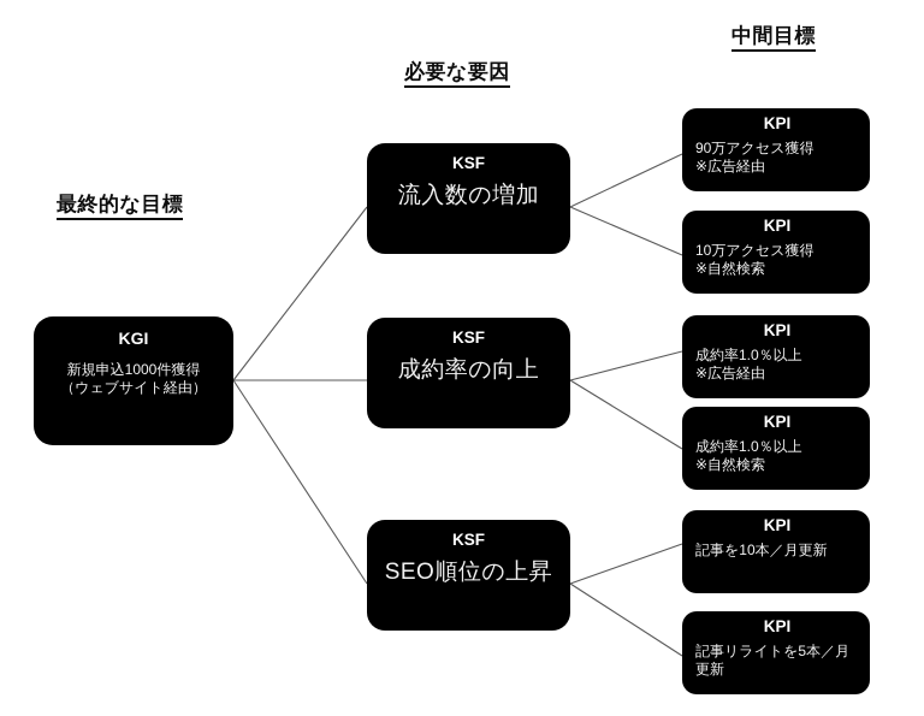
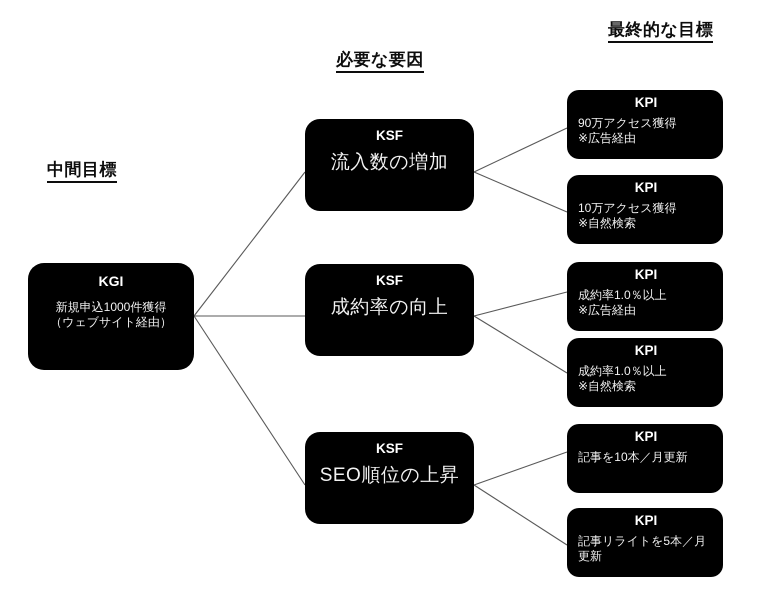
- 最終的な目標
+ 中間目標
  必要な要因
- 中間目標
+ 最終的な目標
  KGI
  新規申込1000件獲得
  （ウェブサイト経由）
  KSF
  流入数の増加
  KSF
  成約率の向上
  KSF
  SEO順位の上昇
  KPI
  90万アクセス獲得
  ※広告経由
  KPI
  10万アクセス獲得
  ※自然検索
  KPI
  成約率1.0％以上
  ※広告経由
  KPI
  成約率1.0％以上
  ※自然検索
  KPI
  記事を10本／月更新
  KPI
  記事リライトを5本／月
  更新
